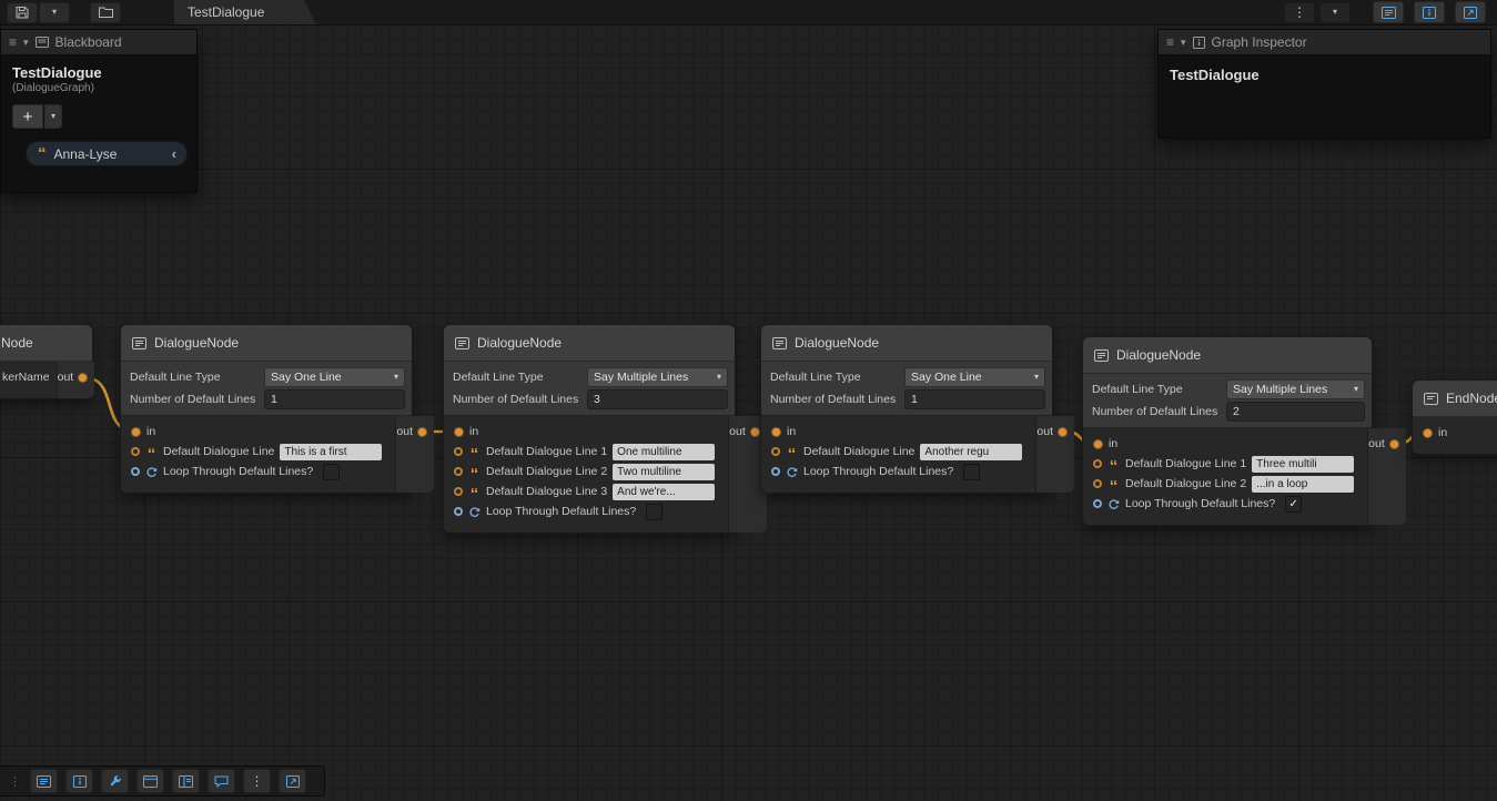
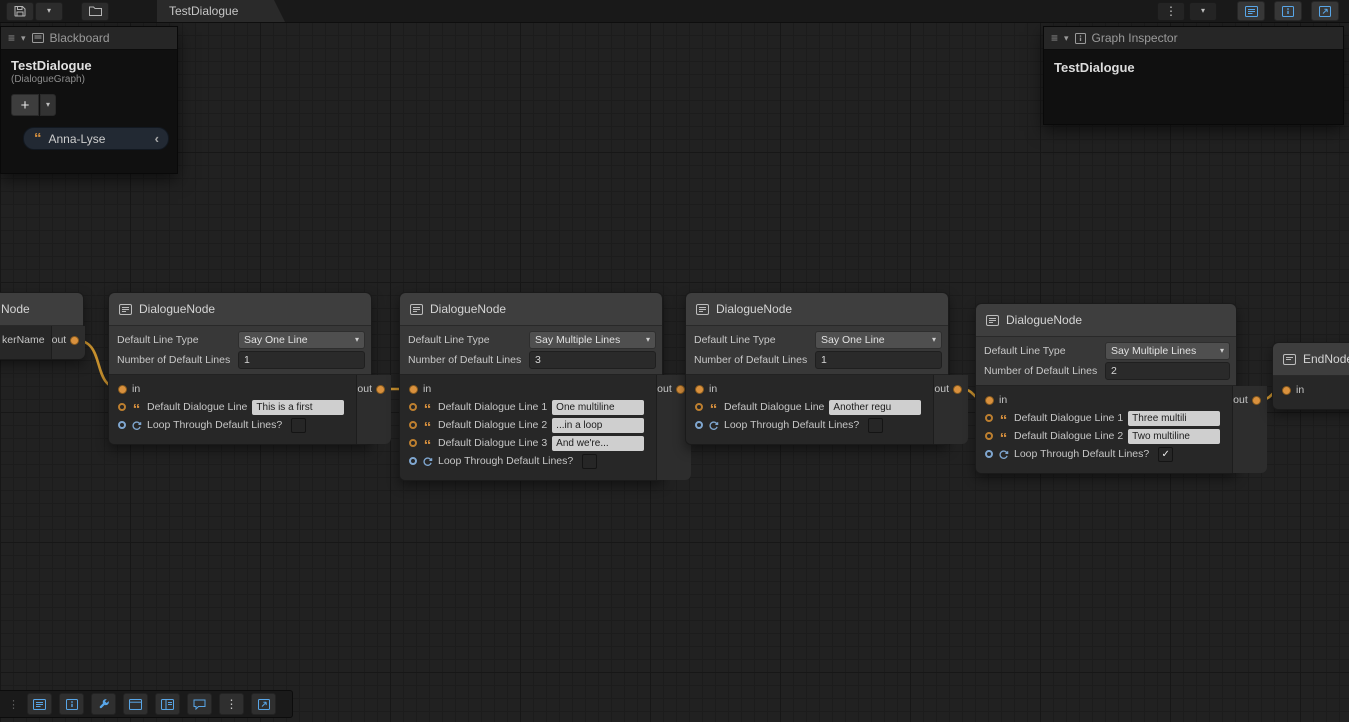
  ▾
  TestDialogue
  ⋮
  ▾
  Node
  kerName
  out
  DialogueNode
  Default Line Type
  Say One Line
  ▾
  Number of Default Lines
  1
  in
  “
  Default Dialogue Line
  This is a first
  Loop Through Default Lines?
  out
  DialogueNode
  Default Line Type
  Say Multiple Lines
  ▾
  Number of Default Lines
  3
  in
  “
  Default Dialogue Line 1
  One multiline
  “
  Default Dialogue Line 2
- Two multiline
+ ...in a loop
  “
  Default Dialogue Line 3
  And we're...
  Loop Through Default Lines?
  out
  DialogueNode
  Default Line Type
  Say One Line
  ▾
  Number of Default Lines
  1
  in
  “
  Default Dialogue Line
  Another regu
  Loop Through Default Lines?
  out
  DialogueNode
  Default Line Type
  Say Multiple Lines
  ▾
  Number of Default Lines
  2
  in
  “
  Default Dialogue Line 1
  Three multili
  “
  Default Dialogue Line 2
- ...in a loop
+ Two multiline
  Loop Through Default Lines?
  ✓
  out
  EndNod
  in
  ≡
  ▾
  Blackboard
  TestDialogue
  (DialogueGraph)
  +
  ▾
  “
  Anna-Lyse
  ‹
  ≡
  ▾
  Graph Inspector
  TestDialogue
  ⋮
  ⋮
